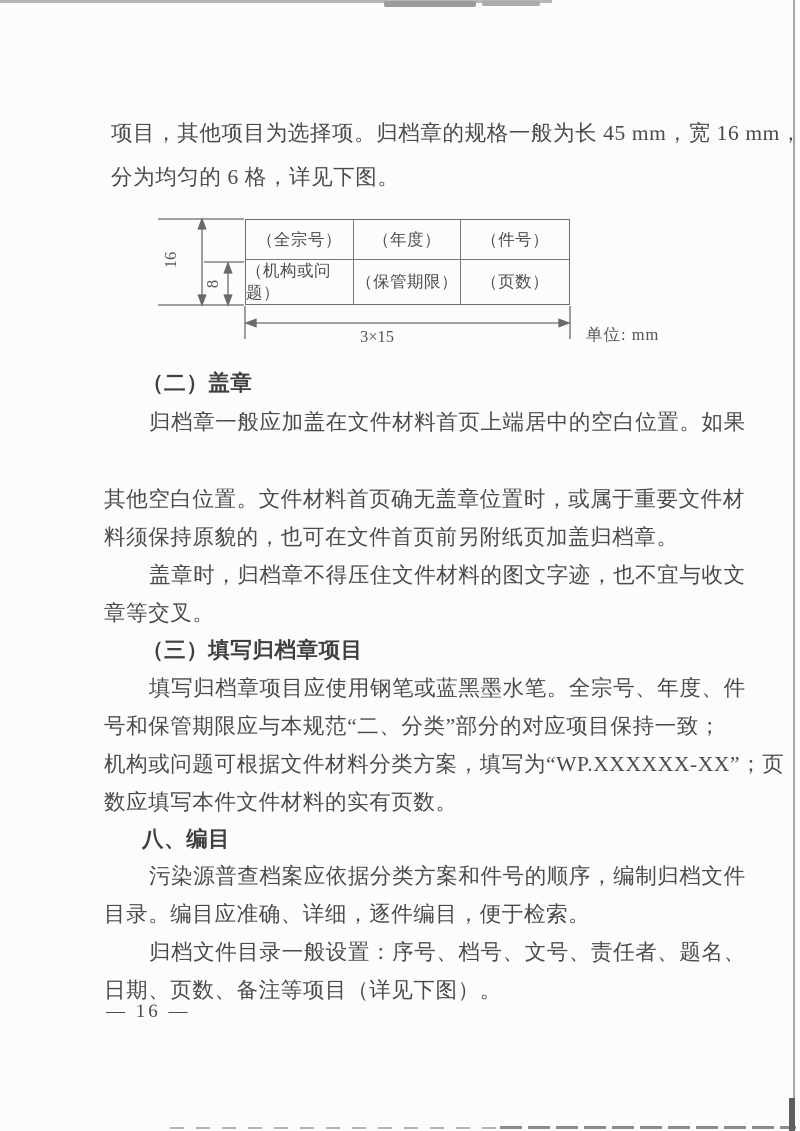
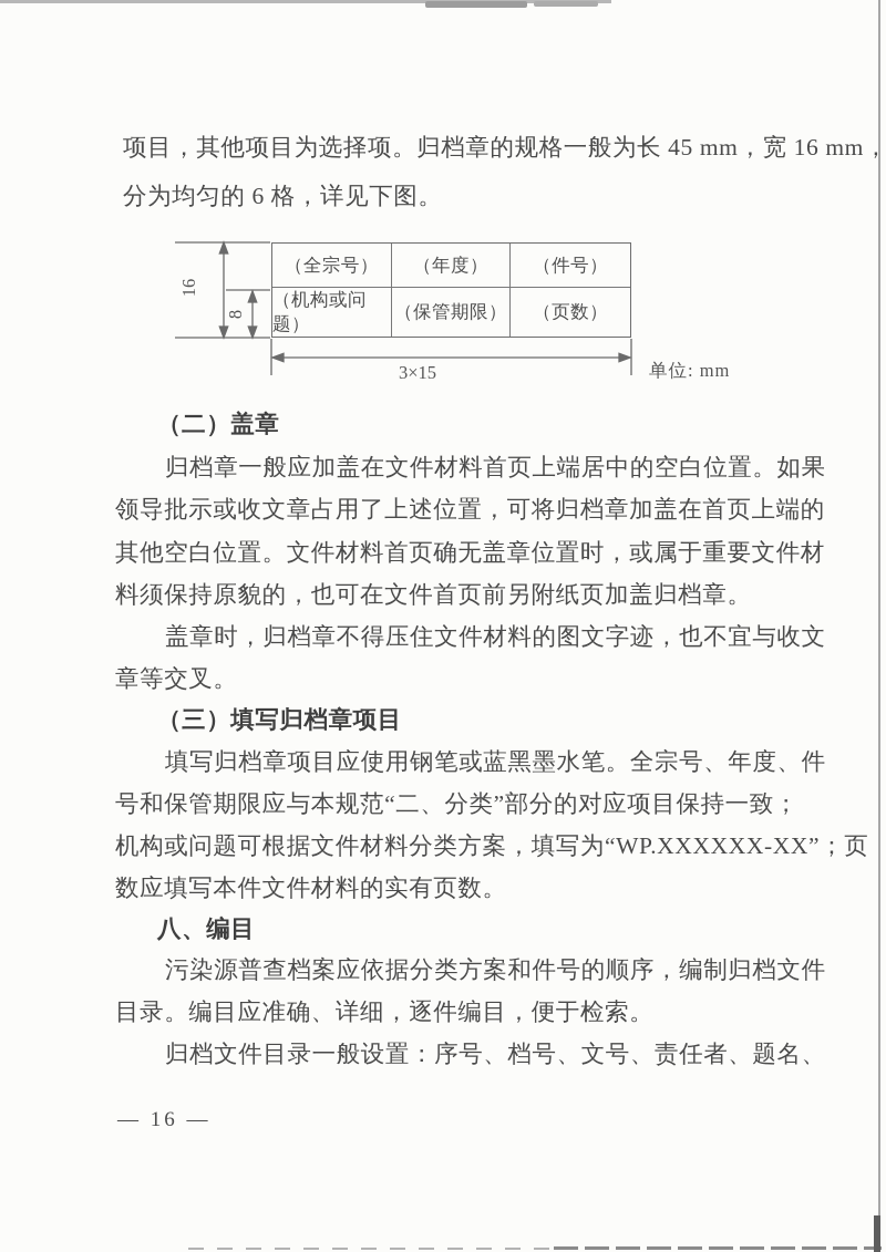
  项目，其他项目为选择项。归档章的规格一般为长 45 mm，宽 16 mm，
  分为均匀的 6 格，详见下图。
  （二）盖章
  归档章一般应加盖在文件材料首页上端居中的空白位置。如果
+ 领导批示或收文章占用了上述位置，可将归档章加盖在首页上端的
  其他空白位置。文件材料首页确无盖章位置时，或属于重要文件材
  料须保持原貌的，也可在文件首页前另附纸页加盖归档章。
  盖章时，归档章不得压住文件材料的图文字迹，也不宜与收文
  章等交叉。
  （三）填写归档章项目
  填写归档章项目应使用钢笔或蓝黑墨水笔。全宗号、年度、件
  号和保管期限应与本规范“二、分类”部分的对应项目保持一致；
  机构或问题可根据文件材料分类方案，填写为“WP.XXXXXX-XX”；页
  数应填写本件文件材料的实有页数。
  八、编目
  污染源普查档案应依据分类方案和件号的顺序，编制归档文件
  目录。编目应准确、详细，逐件编目，便于检索。
  归档文件目录一般设置：序号、档号、文号、责任者、题名、
- 日期、页数、备注等项目（详见下图）。
  （全宗号）
  （年度）
  （件号）
  （机构或问题）
  （保管期限）
  （页数）
  3×15
  单位: mm
  — 16 —
